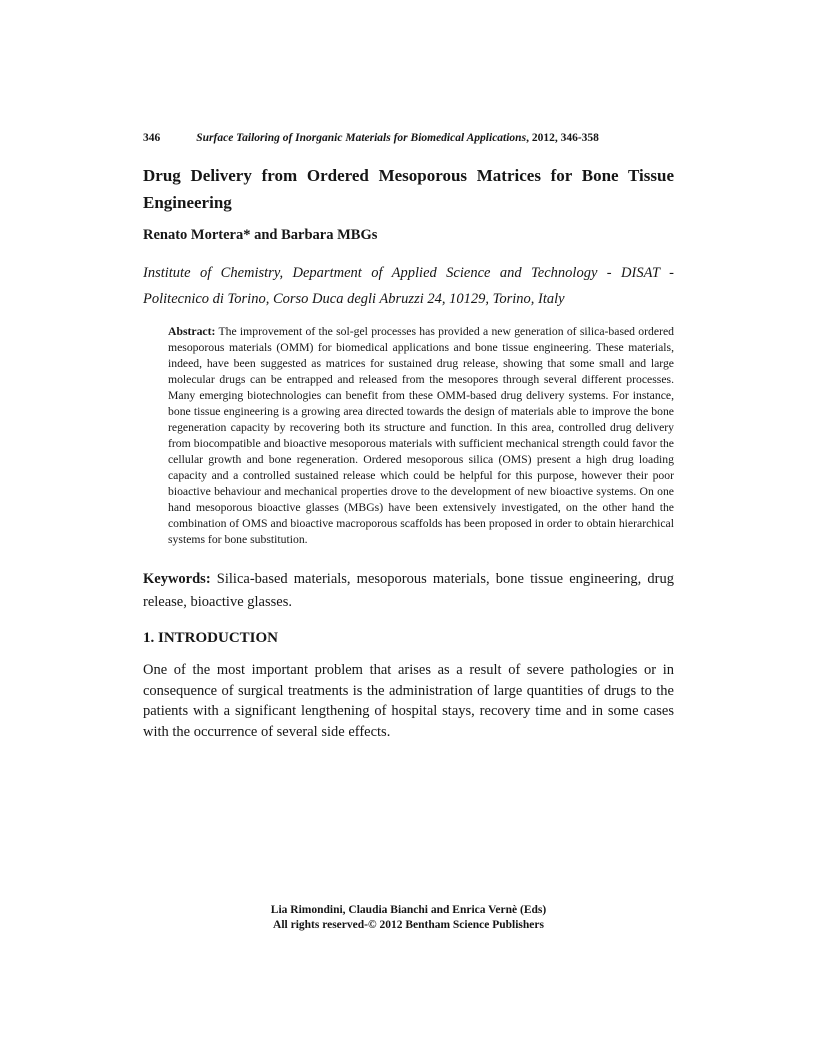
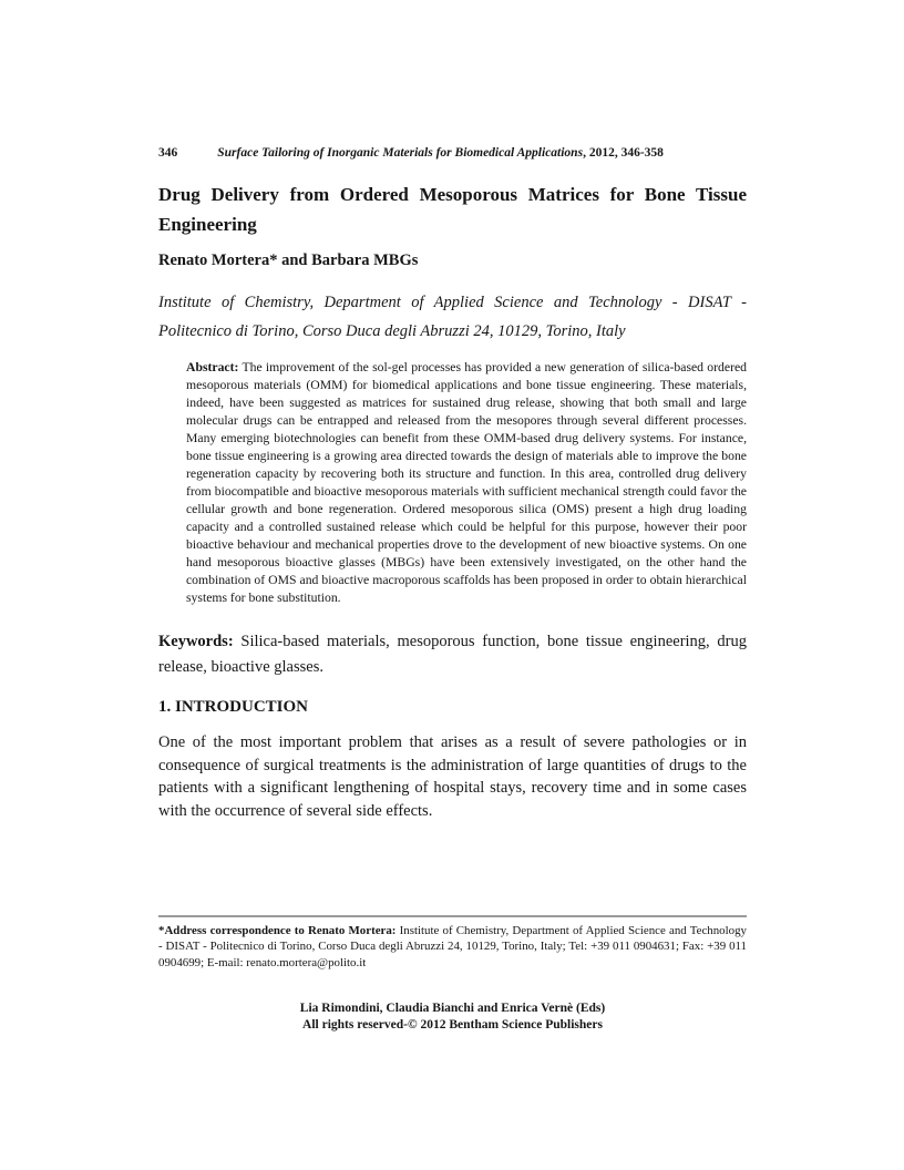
  346 Surface Tailoring of Inorganic Materials for Biomedical Applications, 2012, 346-358
  Drug Delivery from Ordered Mesoporous Matrices for Bone Tissue Engineering
  Renato Mortera* and Barbara MBGs
  Institute of Chemistry, Department of Applied Science and Technology - DISAT - Politecnico di Torino, Corso Duca degli Abruzzi 24, 10129, Torino, Italy
- Abstract: The improvement of the sol-gel processes has provided a new generation of silica-based ordered mesoporous materials (OMM) for biomedical applications and bone tissue engineering. These materials, indeed, have been suggested as matrices for sustained drug release, showing that some small and large molecular drugs can be entrapped and released from the mesopores through several different processes. Many emerging biotechnologies can benefit from these OMM-based drug delivery systems. For instance, bone tissue engineering is a growing area directed towards the design of materials able to improve the bone regeneration capacity by recovering both its structure and function. In this area, controlled drug delivery from biocompatible and bioactive mesoporous materials with sufficient mechanical strength could favor the cellular growth and bone regeneration. Ordered mesoporous silica (OMS) present a high drug loading capacity and a controlled sustained release which could be helpful for this purpose, however their poor bioactive behaviour and mechanical properties drove to the development of new bioactive systems. On one hand mesoporous bioactive glasses (MBGs) have been extensively investigated, on the other hand the combination of OMS and bioactive macroporous scaffolds has been proposed in order to obtain hierarchical systems for bone substitution.
+ Abstract: The improvement of the sol-gel processes has provided a new generation of silica-based ordered mesoporous materials (OMM) for biomedical applications and bone tissue engineering. These materials, indeed, have been suggested as matrices for sustained drug release, showing that both small and large molecular drugs can be entrapped and released from the mesopores through several different processes. Many emerging biotechnologies can benefit from these OMM-based drug delivery systems. For instance, bone tissue engineering is a growing area directed towards the design of materials able to improve the bone regeneration capacity by recovering both its structure and function. In this area, controlled drug delivery from biocompatible and bioactive mesoporous materials with sufficient mechanical strength could favor the cellular growth and bone regeneration. Ordered mesoporous silica (OMS) present a high drug loading capacity and a controlled sustained release which could be helpful for this purpose, however their poor bioactive behaviour and mechanical properties drove to the development of new bioactive systems. On one hand mesoporous bioactive glasses (MBGs) have been extensively investigated, on the other hand the combination of OMS and bioactive macroporous scaffolds has been proposed in order to obtain hierarchical systems for bone substitution.
- Keywords: Silica-based materials, mesoporous materials, bone tissue engineering, drug release, bioactive glasses.
+ Keywords: Silica-based materials, mesoporous function, bone tissue engineering, drug release, bioactive glasses.
  1. INTRODUCTION
  One of the most important problem that arises as a result of severe pathologies or in consequence of surgical treatments is the administration of large quantities of drugs to the patients with a significant lengthening of hospital stays, recovery time and in some cases with the occurrence of several side effects.
+ *Address correspondence to Renato Mortera: Institute of Chemistry, Department of Applied Science and Technology - DISAT - Politecnico di Torino, Corso Duca degli Abruzzi 24, 10129, Torino, Italy; Tel: +39 011 0904631; Fax: +39 011 0904699; E-mail: renato.mortera@polito.it
  Lia Rimondini, Claudia Bianchi and Enrica Vernè (Eds)
  All rights reserved-© 2012 Bentham Science Publishers
